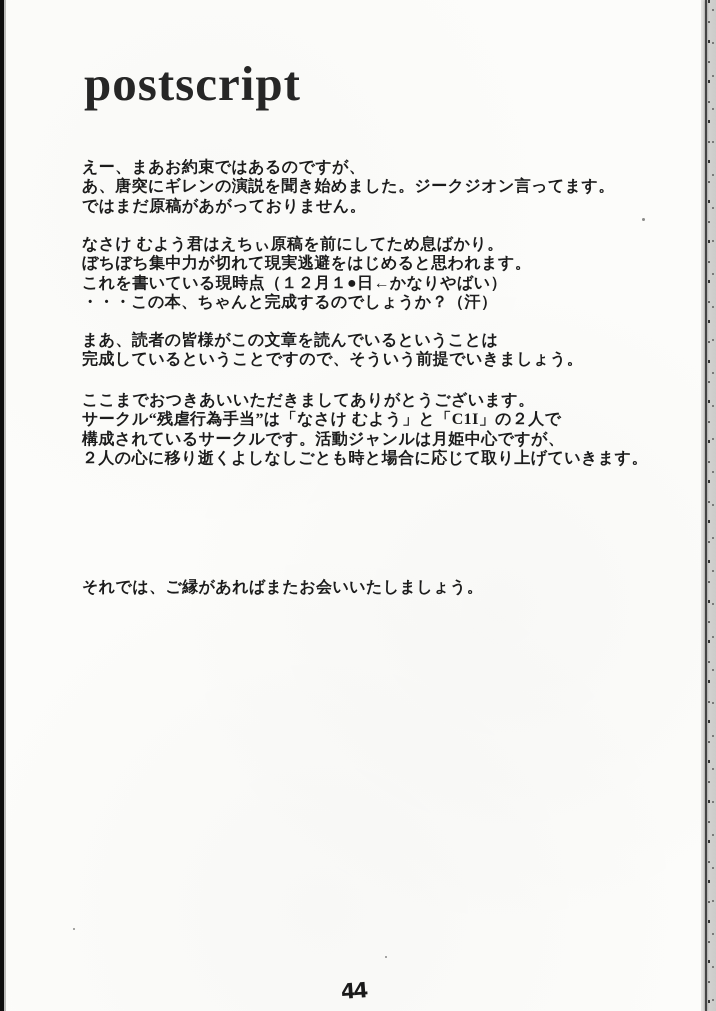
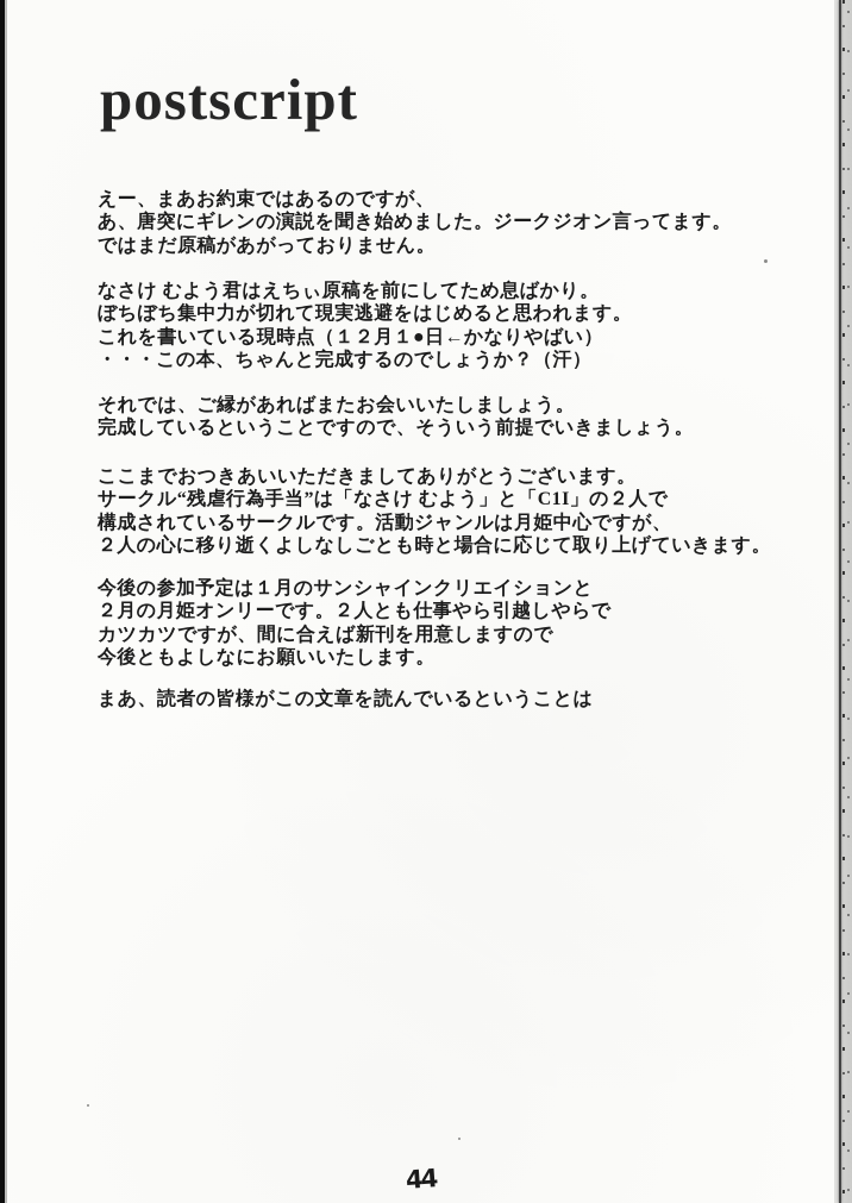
  postscript
  えー、まあお約束ではあるのですが、
  あ、唐突にギレンの演説を聞き始めました。ジークジオン言ってます。
  ではまだ原稿があがっておりません。
  なさけ むよう君はえちぃ原稿を前にしてため息ばかり。
  ぼちぼち集中力が切れて現実逃避をはじめると思われます。
  これを書いている現時点（１２月１●日←かなりやばい）
  ・・・この本、ちゃんと完成するのでしょうか？（汗）
- まあ、読者の皆様がこの文章を読んでいるということは
+ それでは、ご縁があればまたお会いいたしましょう。
  完成しているということですので、そういう前提でいきましょう。
  ここまでおつきあいいただきましてありがとうございます。
  サークル“残虐行為手当”は「なさけ むよう」と「C1I」の２人で
  構成されているサークルです。活動ジャンルは月姫中心ですが、
  ２人の心に移り逝くよしなしごとも時と場合に応じて取り上げていきます。
+ 今後の参加予定は１月のサンシャインクリエイションと
+ ２月の月姫オンリーです。２人とも仕事やら引越しやらで
+ カツカツですが、間に合えば新刊を用意しますので
+ 今後ともよしなにお願いいたします。
- それでは、ご縁があればまたお会いいたしましょう。
+ まあ、読者の皆様がこの文章を読んでいるということは
